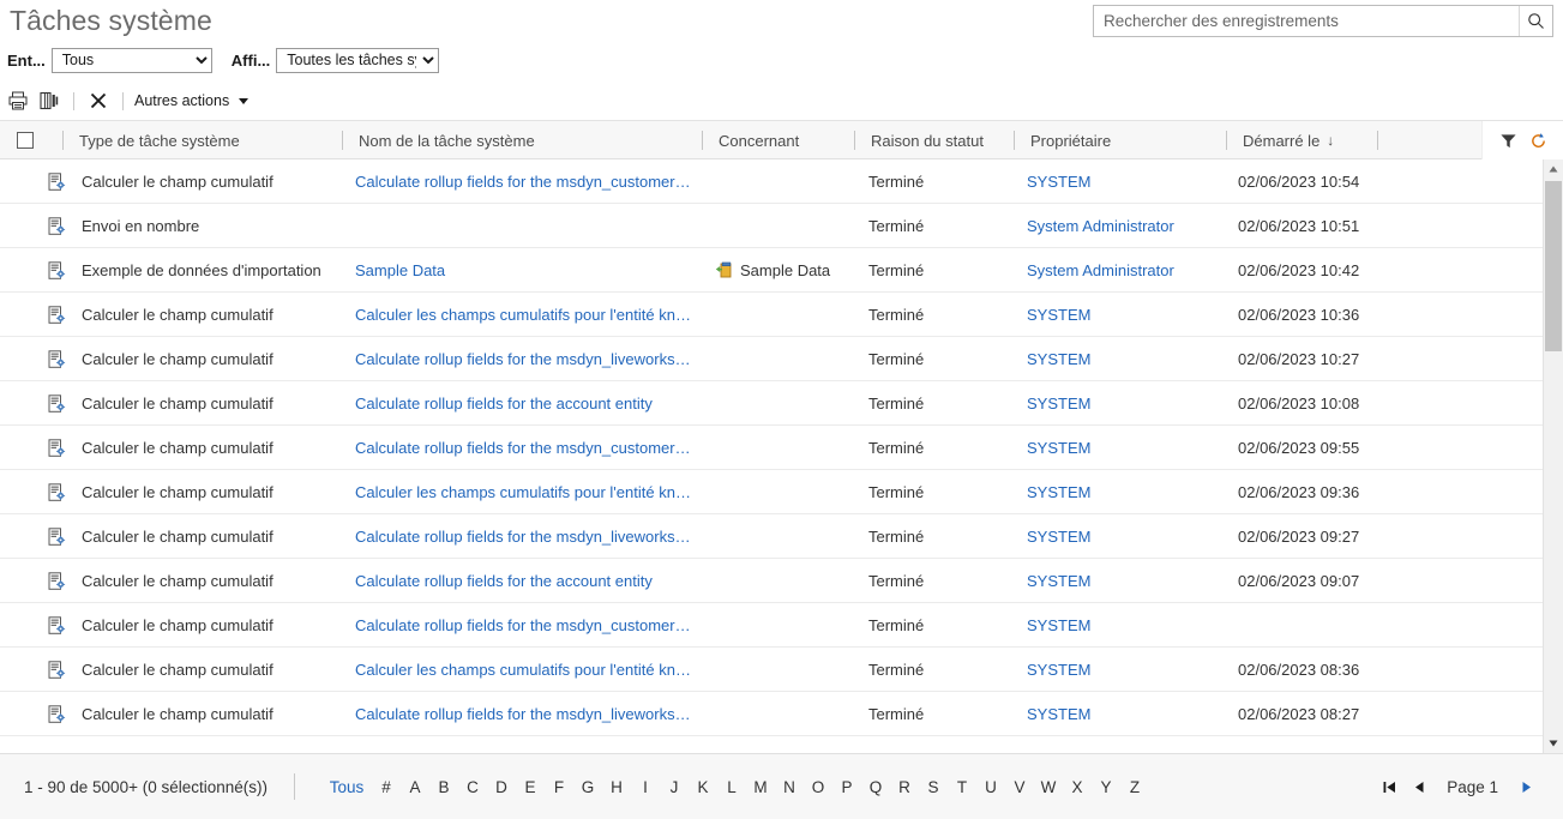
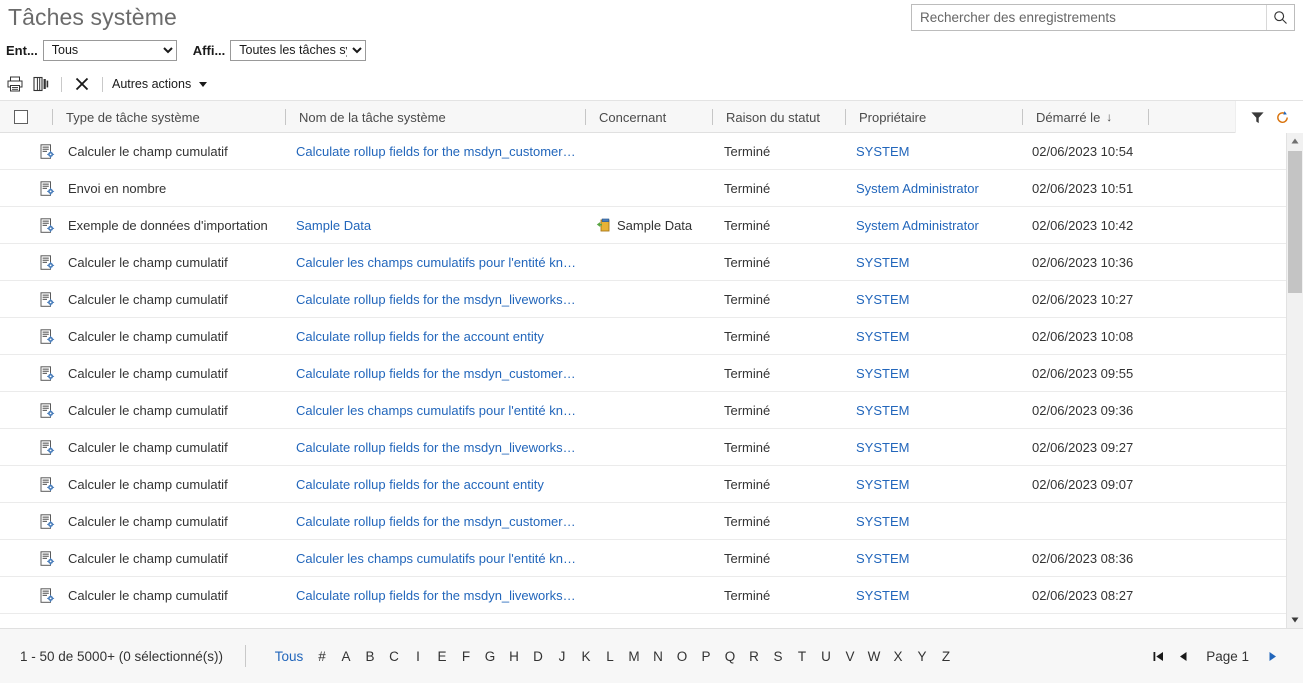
  Tâches système
  Rechercher des enregistrements
  Ent...
  Tous
  Affi...
  Toutes les tâches s
  Autres actions
  Type de tâche système
  Nom de la tâche système
  Concernant
  Raison du statut
  Propriétaire
  Démarré le
  ↓
  Calculer le champ cumulatif
  Calculate rollup fields for the msdyn_customeras
  Terminé
  SYSTEM
  02/06/2023 10:54
  Envoi en nombre
  Terminé
  System Administrator
  02/06/2023 10:51
  Exemple de données d'importation
  Sample Data
  Sample Data
  Terminé
  System Administrator
  02/06/2023 10:42
  Calculer le champ cumulatif
  Calculer les champs cumulatifs pour l'entité kno..
  Terminé
  SYSTEM
  02/06/2023 10:36
  Calculer le champ cumulatif
  Calculate rollup fields for the msdyn_liveworkstr..
  Terminé
  SYSTEM
  02/06/2023 10:27
  Calculer le champ cumulatif
  Calculate rollup fields for the account entity
  Terminé
  SYSTEM
  02/06/2023 10:08
  Calculer le champ cumulatif
  Calculate rollup fields for the msdyn_customeras
  Terminé
  SYSTEM
  02/06/2023 09:55
  Calculer le champ cumulatif
  Calculer les champs cumulatifs pour l'entité kno..
  Terminé
  SYSTEM
  02/06/2023 09:36
  Calculer le champ cumulatif
  Calculate rollup fields for the msdyn_liveworkstr..
  Terminé
  SYSTEM
  02/06/2023 09:27
  Calculer le champ cumulatif
  Calculate rollup fields for the account entity
  Terminé
  SYSTEM
  02/06/2023 09:07
  Calculer le champ cumulatif
  Calculate rollup fields for the msdyn_customeras
  Terminé
  SYSTEM
  Calculer le champ cumulatif
  Calculer les champs cumulatifs pour l'entité kno..
  Terminé
  SYSTEM
  02/06/2023 08:36
  Calculer le champ cumulatif
  Calculate rollup fields for the msdyn_liveworkstr..
  Terminé
  SYSTEM
  02/06/2023 08:27
- 1 - 90 de 5000+ (0 sélectionné(s))
+ 1 - 50 de 5000+ (0 sélectionné(s))
  Tous
  #
  A
  B
  C
- D
+ I
  E
  F
  G
  H
- I
+ D
  J
  K
  L
  M
  N
  O
  P
  Q
  R
  S
  T
  U
  V
  W
  X
  Y
  Z
  Page 1
